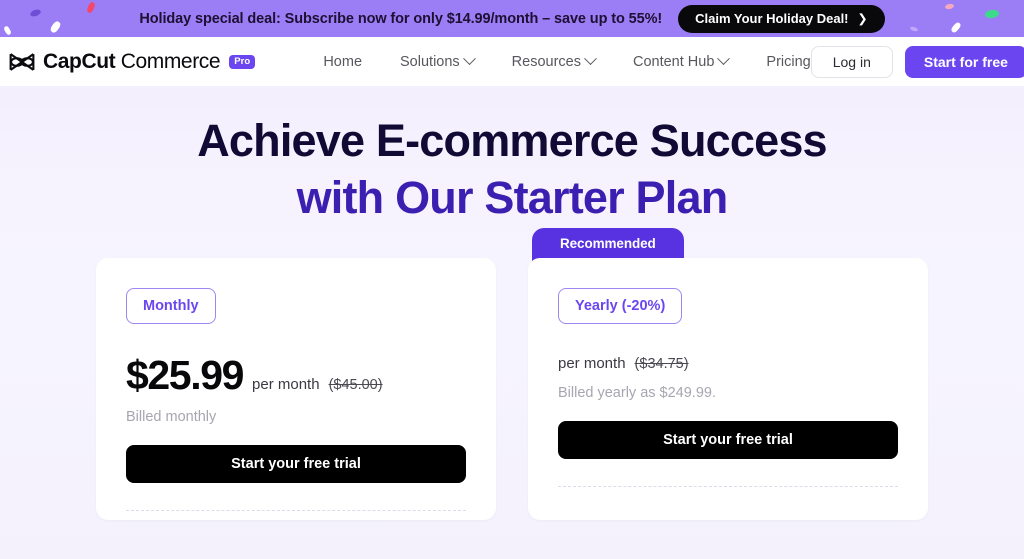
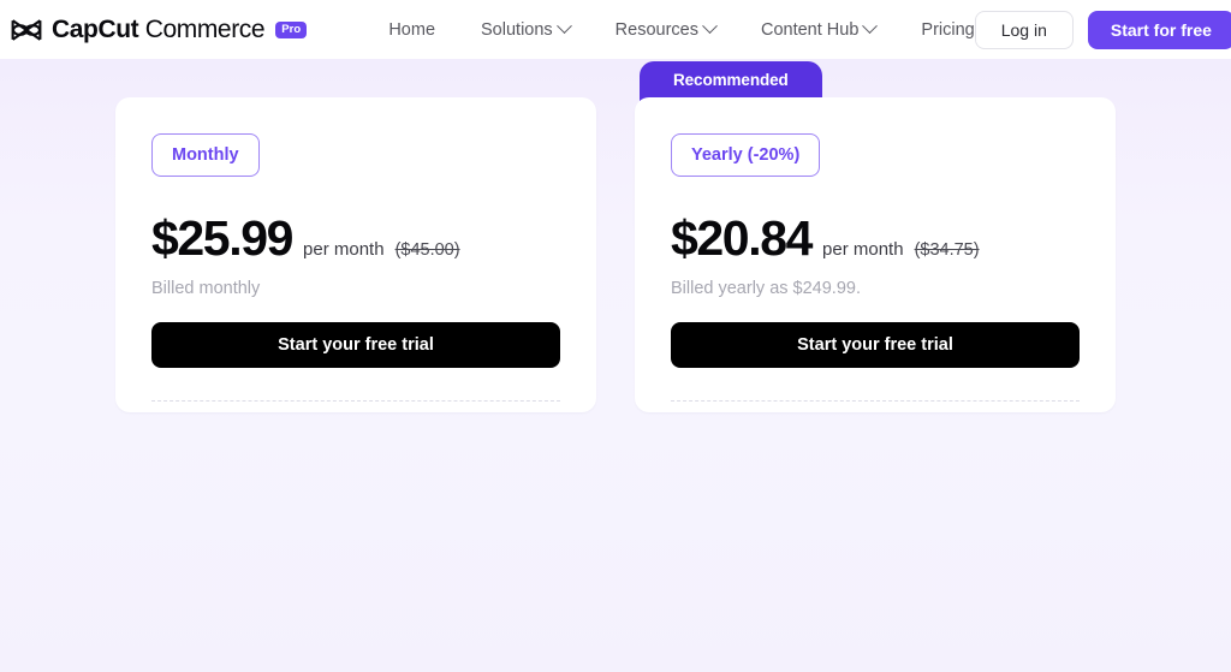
- Holiday special deal: Subscribe now for only $14.99/month – save up to 55%!
- Claim Your Holiday Deal!
- ❯
  CapCut Commerce
  Pro
  Home
  Solutions
  Resources
  Content Hub
  Pricing
  Log in
  Start for free
- Achieve E-commerce Success
- with Our Starter Plan
  Monthly
  $25.99
  per month
  ($45.00)
  Billed monthly
  Start your free trial
  Recommended
  Yearly (-20%)
+ $20.84
  per month
  ($34.75)
  Billed yearly as $249.99.
  Start your free trial
